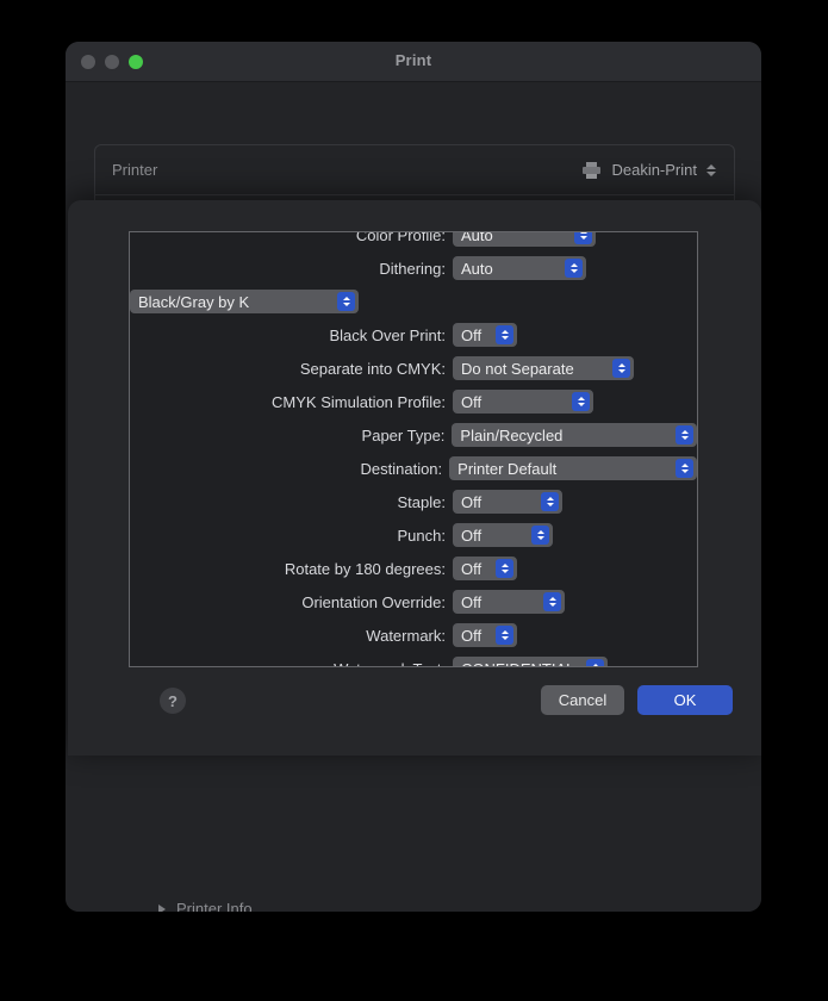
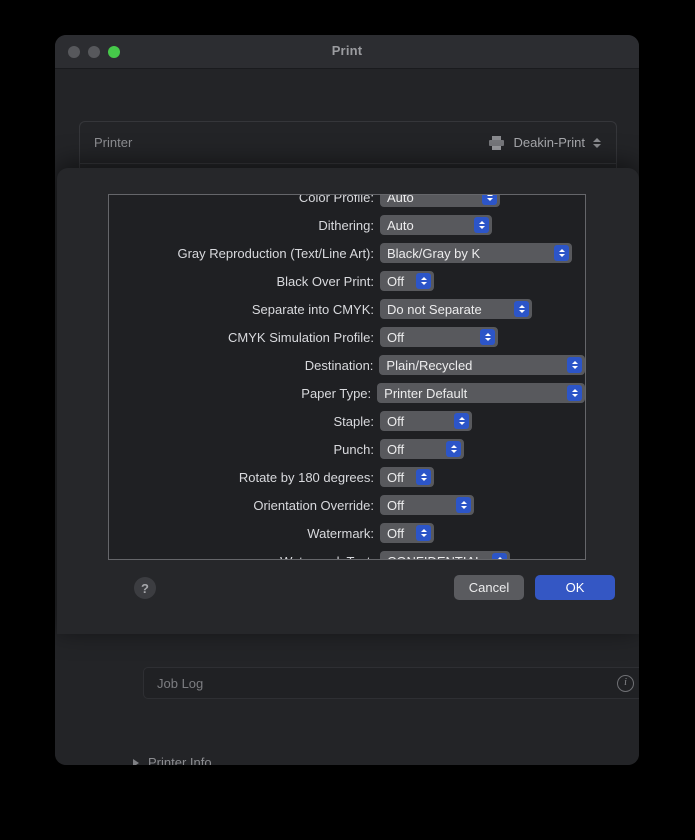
  Print
  Printer
  Deakin-Print
+ Job Log
+ i
  Printer Info
  Color Profile:
  Auto
  Dithering:
  Auto
+ Gray Reproduction (Text/Line Art):
  Black/Gray by K
  Black Over Print:
  Off
  Separate into CMYK:
  Do not Separate
  CMYK Simulation Profile:
  Off
- Paper Type:
+ Destination:
  Plain/Recycled
- Destination:
+ Paper Type:
  Printer Default
  Staple:
  Off
  Punch:
  Off
  Rotate by 180 degrees:
  Off
  Orientation Override:
  Off
  Watermark:
  Off
  ?
  Cancel
  OK
